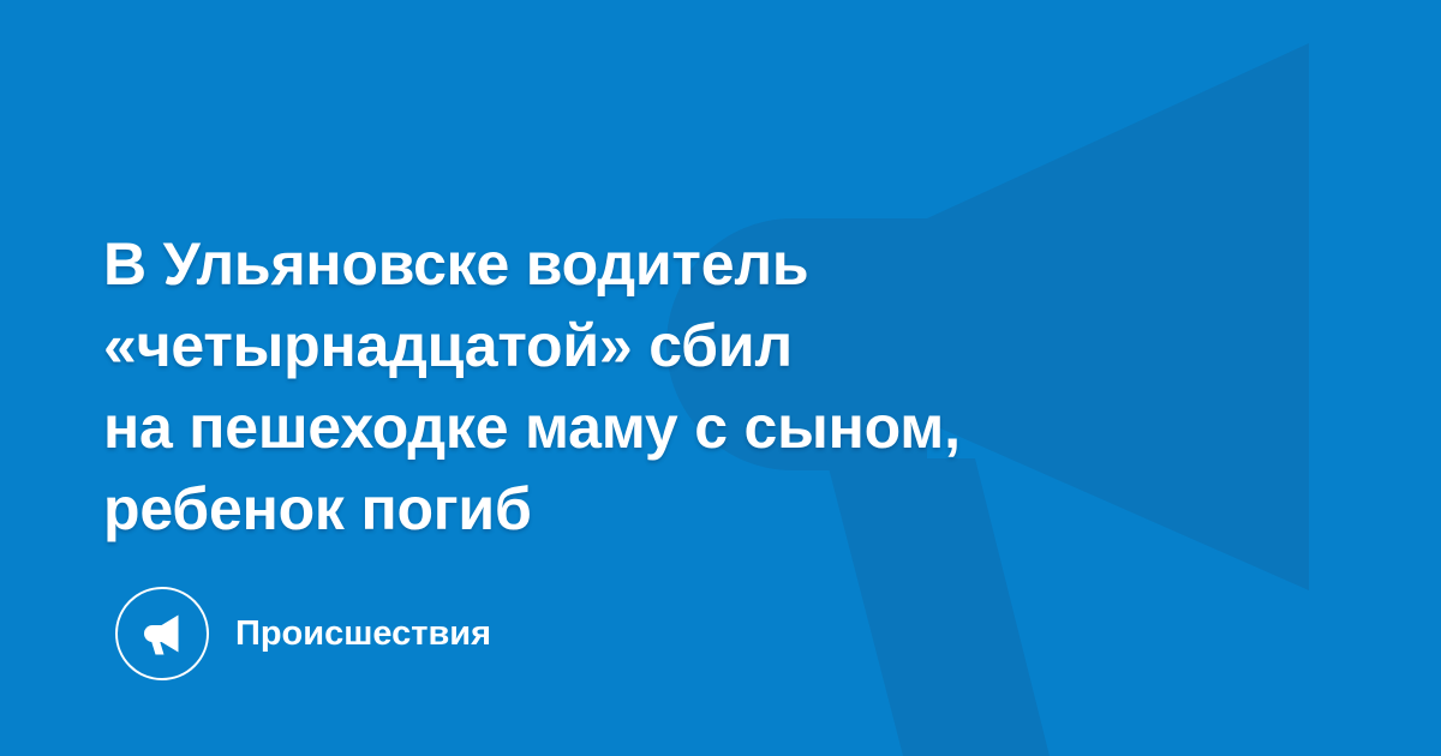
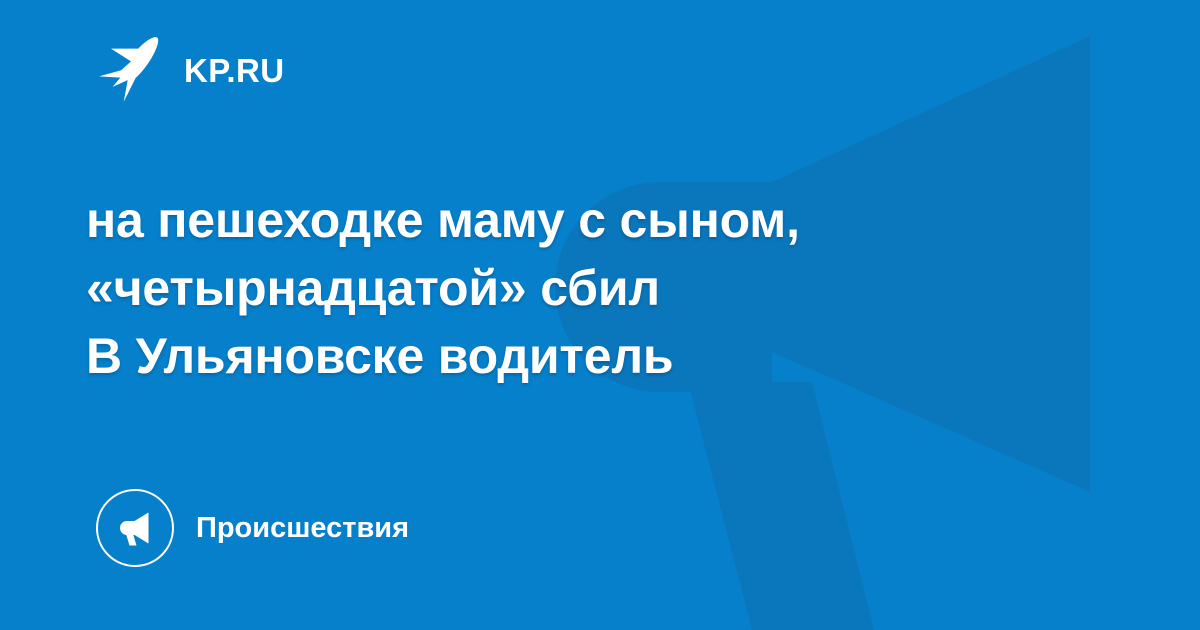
+ KP.RU
- В Ульяновске водитель
+ на пешеходке маму с сыном,
  «четырнадцатой» сбил
- на пешеходке маму с сыном,
+ В Ульяновске водитель
- ребенок погиб
  Происшествия
